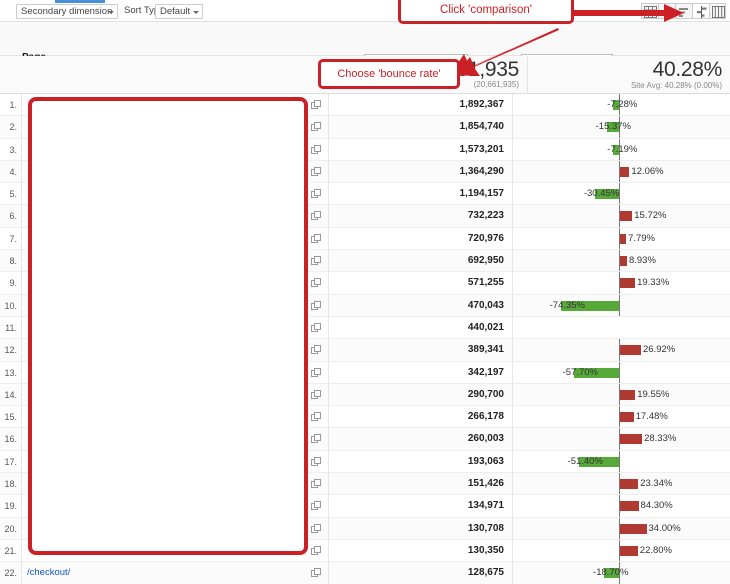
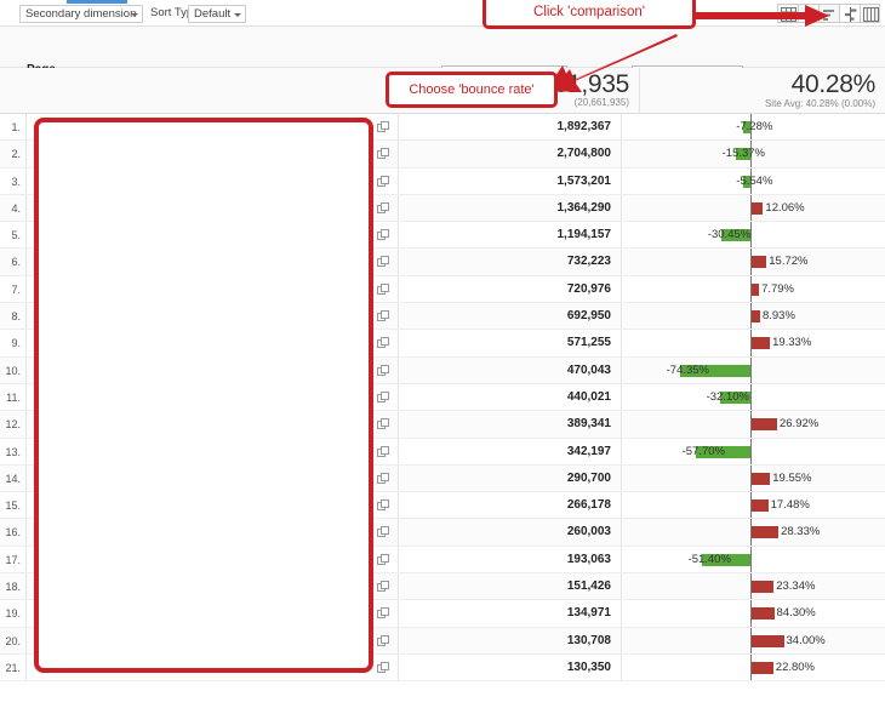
  Secondary dimension
  Default
  (20,661,935)
  40.28%
  Site Avg: 40.28% (0.00%)
  1.
  1,892,367
  -7.28%
  2.
- 1,854,740
+ 2,704,800
  -15.37%
  3.
  1,573,201
- -7.19%
+ -5.54%
  4.
  1,364,290
  12.06%
  5.
  1,194,157
  -30.45%
  6.
  732,223
  15.72%
  7.
  720,976
  7.79%
  8.
  692,950
  8.93%
  9.
  571,255
  19.33%
  10.
  470,043
  -74.35%
  11.
  440,021
+ -32.10%
  12.
  389,341
  26.92%
  13.
  342,197
  -57.70%
  14.
  290,700
  19.55%
  15.
  266,178
  17.48%
  16.
  260,003
  28.33%
  17.
  193,063
  -51.40%
  18.
  151,426
  23.34%
  19.
  134,971
  84.30%
  20.
  130,708
  34.00%
  21.
  130,350
  22.80%
- 22.
- /checkout/
- 128,675
- -18.70%
  Click 'comparison'
  Choose 'bounce rate'
